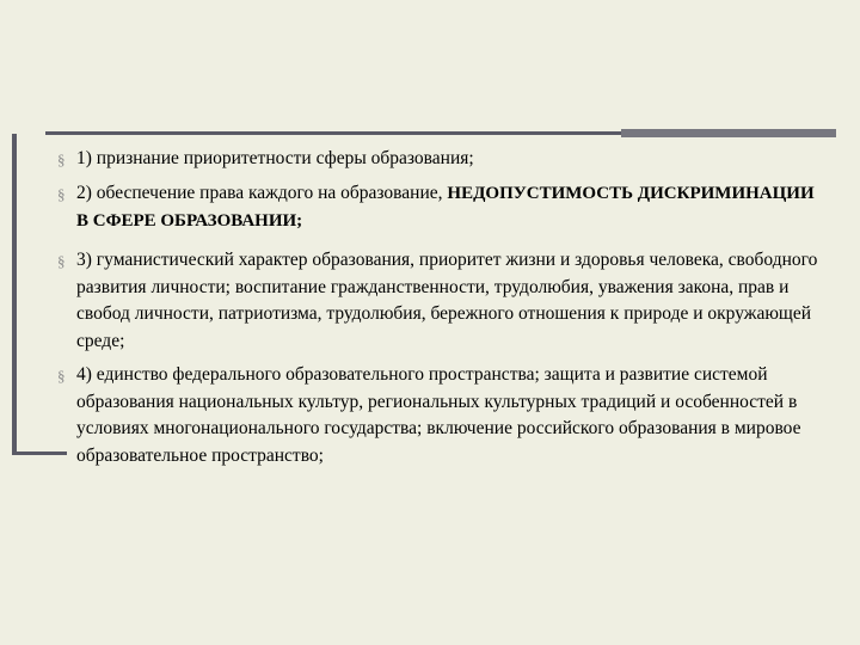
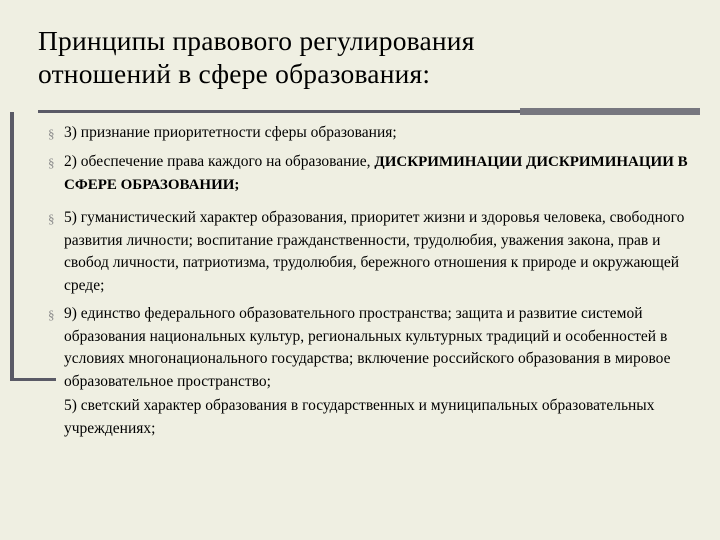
+ Принципы правового регулирования
+ отношений в сфере образования:
  §
- 1) признание приоритетности сферы образования;
+ 3) признание приоритетности сферы образования;
  §
- 2) обеспечение права каждого на образование, НЕДОПУСТИМОСТЬ ДИСКРИМИНАЦИИ В СФЕРЕ ОБРАЗОВАНИИ;
+ 2) обеспечение права каждого на образование, ДИСКРИМИНАЦИИ ДИСКРИМИНАЦИИ В СФЕРЕ ОБРАЗОВАНИИ;
  §
- 3) гуманистический характер образования, приоритет жизни и здоровья человека, свободного развития личности; воспитание гражданственности, трудолюбия, уважения закона, прав и свобод личности, патриотизма, трудолюбия, бережного отношения к природе и окружающей среде;
+ 5) гуманистический характер образования, приоритет жизни и здоровья человека, свободного развития личности; воспитание гражданственности, трудолюбия, уважения закона, прав и свобод личности, патриотизма, трудолюбия, бережного отношения к природе и окружающей среде;
  §
- 4) единство федерального образовательного пространства; защита и развитие системой образования национальных культур, региональных культурных традиций и особенностей в условиях многонационального государства; включение российского образования в мировое образовательное пространство;
+ 9) единство федерального образовательного пространства; защита и развитие системой образования национальных культур, региональных культурных традиций и особенностей в условиях многонационального государства; включение российского образования в мировое образовательное пространство;
+ 5) светский характер образования в государственных и муниципальных образовательных учреждениях;
